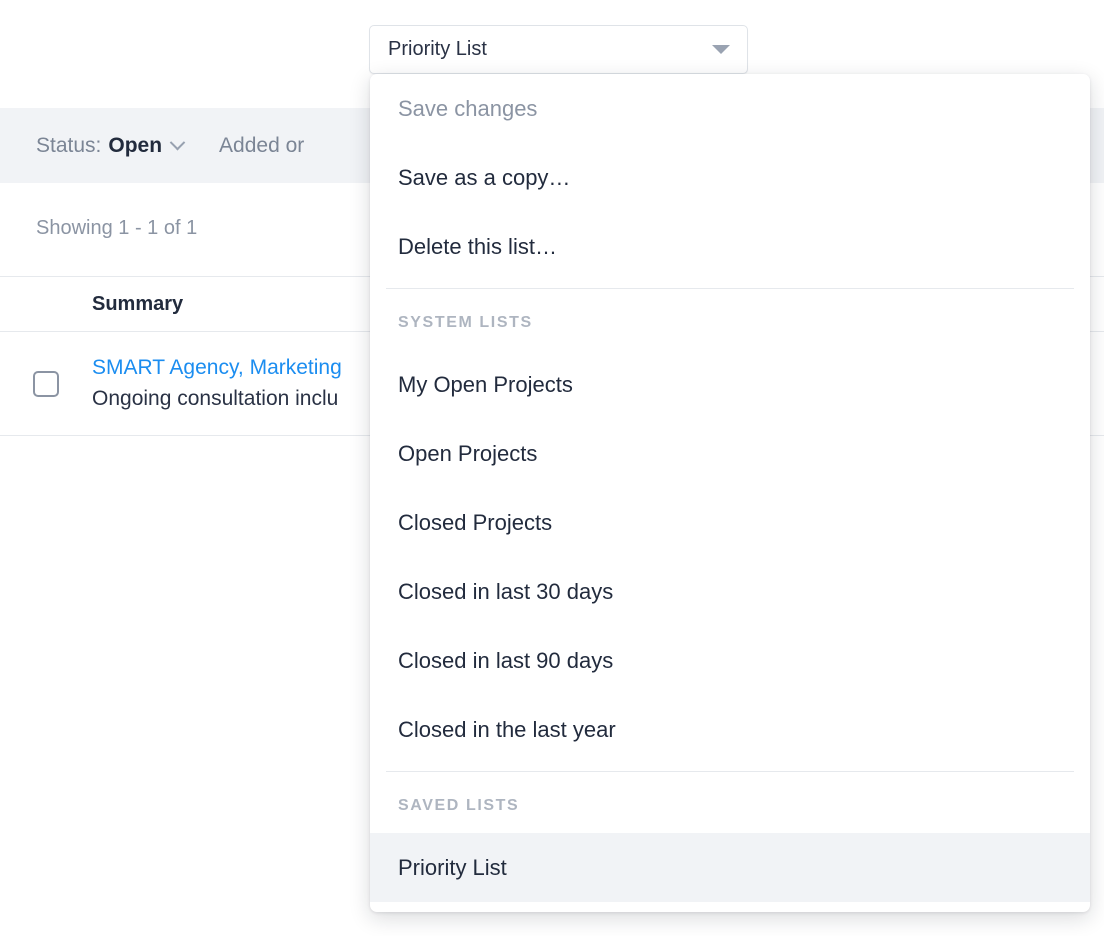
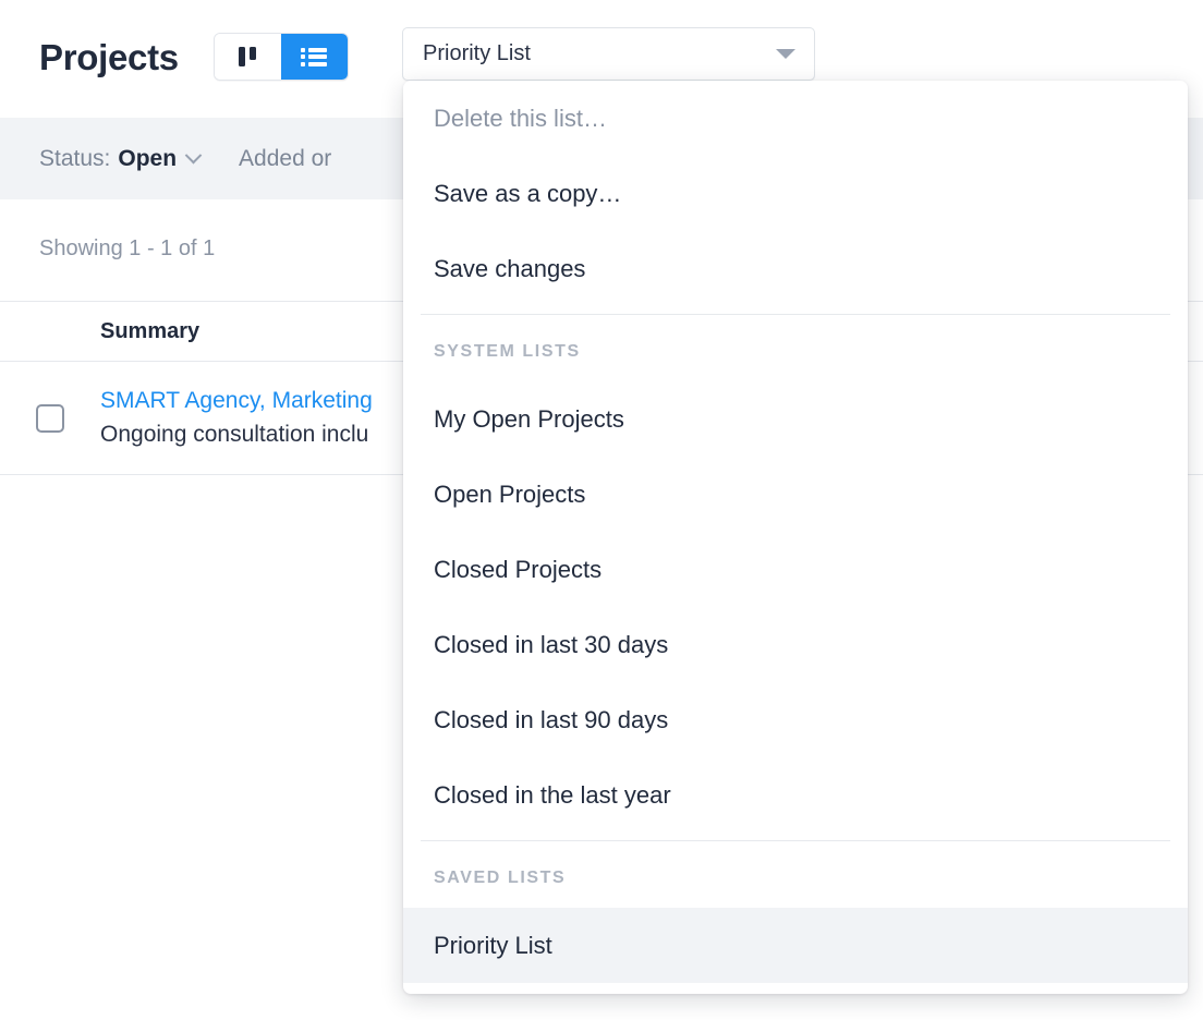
+ Projects
  Priority List
  Status:
  Open
  Added or
  Showing 1 - 1 of 1
  Summary
  SMART Agency, Marketing
  Ongoing consultation inclu
- Save changes
+ Delete this list…
  Save as a copy…
- Delete this list…
+ Save changes
  SYSTEM LISTS
  My Open Projects
  Open Projects
  Closed Projects
  Closed in last 30 days
  Closed in last 90 days
  Closed in the last year
  SAVED LISTS
  Priority List
